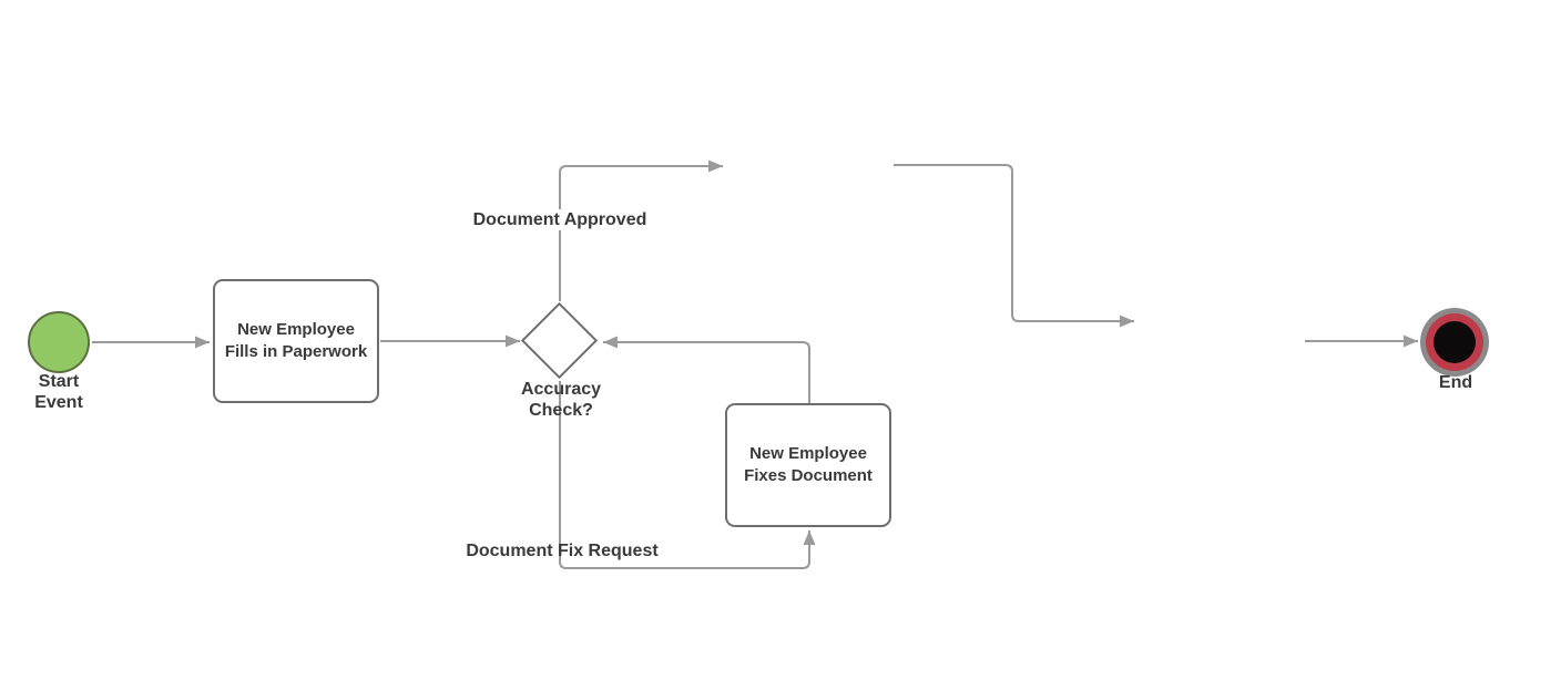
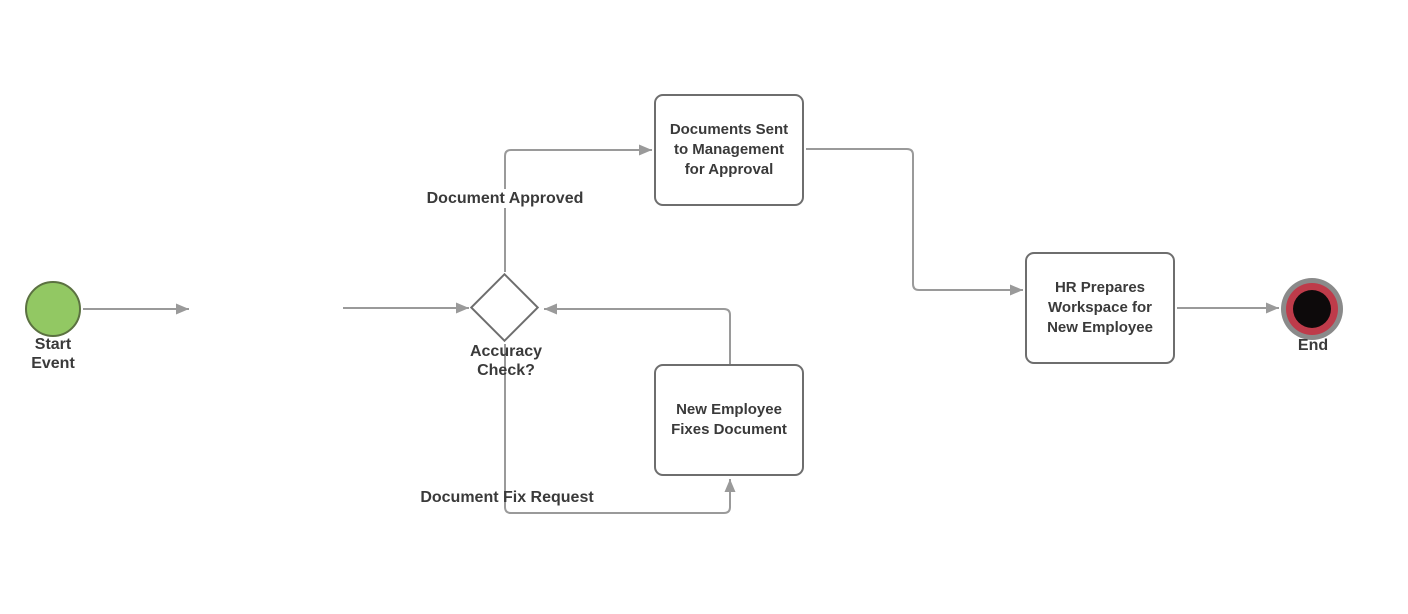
  Start Event
- New Employee Fills in Paperwork
  Accuracy Check?
+ Documents Sent to Management for Approval
  New Employee Fixes Document
+ HR Prepares Workspace for New Employee
  End
  Document Approved
  Document Fix Request
